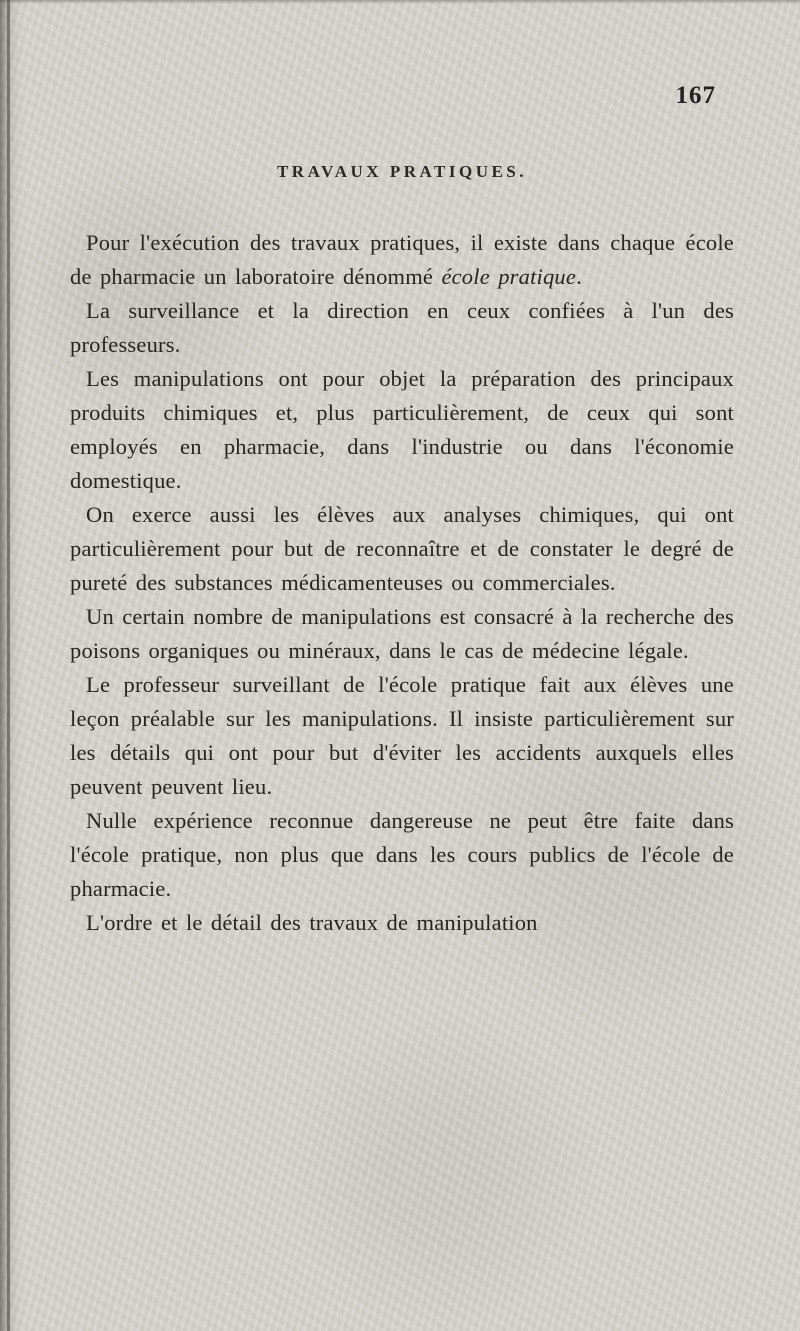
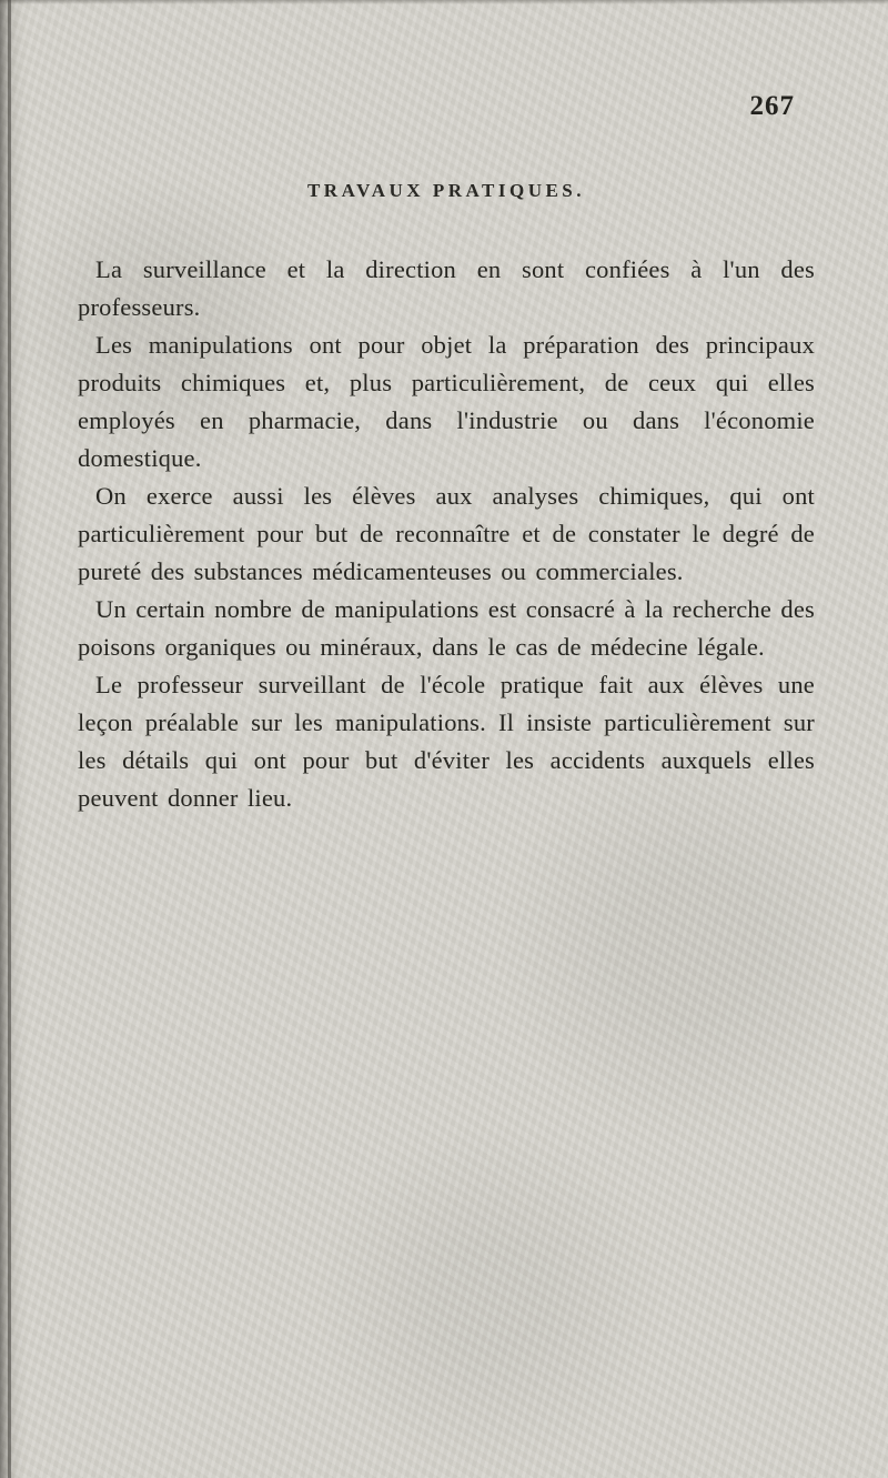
- 167
+ 267
  TRAVAUX PRATIQUES.
- Pour l'exécution des travaux pratiques, il existe dans chaque école de pharmacie un laboratoire dénommé école pratique.
- La surveillance et la direction en ceux confiées à l'un des professeurs.
+ La surveillance et la direction en sont confiées à l'un des professeurs.
- Les manipulations ont pour objet la préparation des principaux produits chimiques et, plus particulièrement, de ceux qui sont employés en pharmacie, dans l'industrie ou dans l'économie domestique.
+ Les manipulations ont pour objet la préparation des principaux produits chimiques et, plus particulièrement, de ceux qui elles employés en pharmacie, dans l'industrie ou dans l'économie domestique.
  On exerce aussi les élèves aux analyses chimiques, qui ont particulièrement pour but de reconnaître et de constater le degré de pureté des substances médicamenteuses ou commerciales.
  Un certain nombre de manipulations est consacré à la recherche des poisons organiques ou minéraux, dans le cas de médecine légale.
- Le professeur surveillant de l'école pratique fait aux élèves une leçon préalable sur les manipulations. Il insiste particulièrement sur les détails qui ont pour but d'éviter les accidents auxquels elles peuvent peuvent lieu.
+ Le professeur surveillant de l'école pratique fait aux élèves une leçon préalable sur les manipulations. Il insiste particulièrement sur les détails qui ont pour but d'éviter les accidents auxquels elles peuvent donner lieu.
- Nulle expérience reconnue dangereuse ne peut être faite dans l'école pratique, non plus que dans les cours publics de l'école de pharmacie.
- L'ordre et le détail des travaux de manipulation
